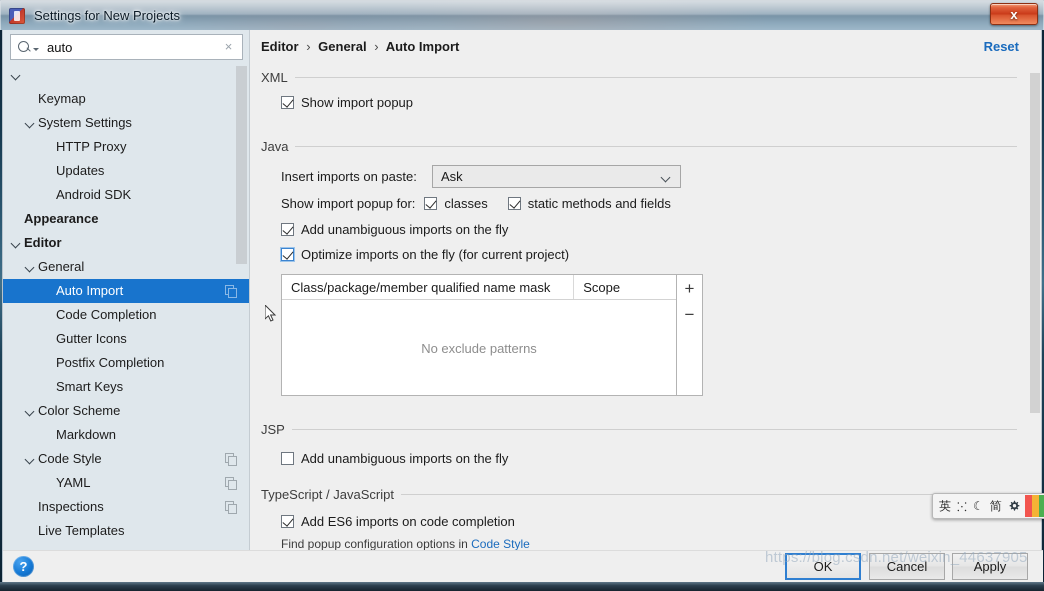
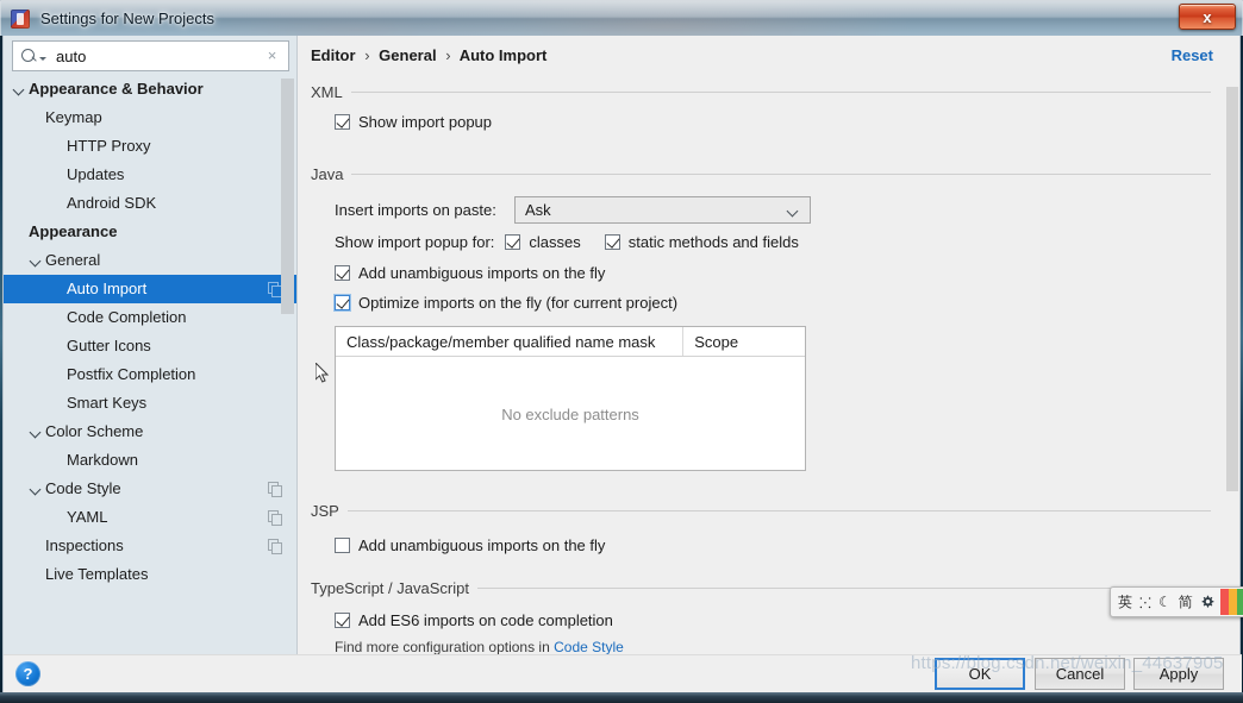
  Settings for New Projects
  x
  auto
  ×
+ Appearance & Behavior
  Keymap
- System Settings
  HTTP Proxy
  Updates
  Android SDK
  Appearance
- Editor
  General
  Auto Import
  Code Completion
  Gutter Icons
  Postfix Completion
  Smart Keys
  Color Scheme
  Markdown
  Code Style
  YAML
  Inspections
  Live Templates
  Editor › General › Auto Import
  Reset
  XML
  Show import popup
  Java
  Insert imports on paste:
  Ask
  Show import popup for:
  classes
  static methods and fields
  Add unambiguous imports on the fly
  Optimize imports on the fly (for current project)
  Class/package/member qualified name mask
  Scope
  No exclude patterns
- +
- −
  JSP
  Add unambiguous imports on the fly
  TypeScript / JavaScript
  Add ES6 imports on code completion
- Find popup configuration options in Code Style
+ Find more configuration options in Code Style
  ?
  OK
  Cancel
  Apply
  https://blog.csdn.net/weixin_44637905
  英
  ⁙
  ☾
  简
